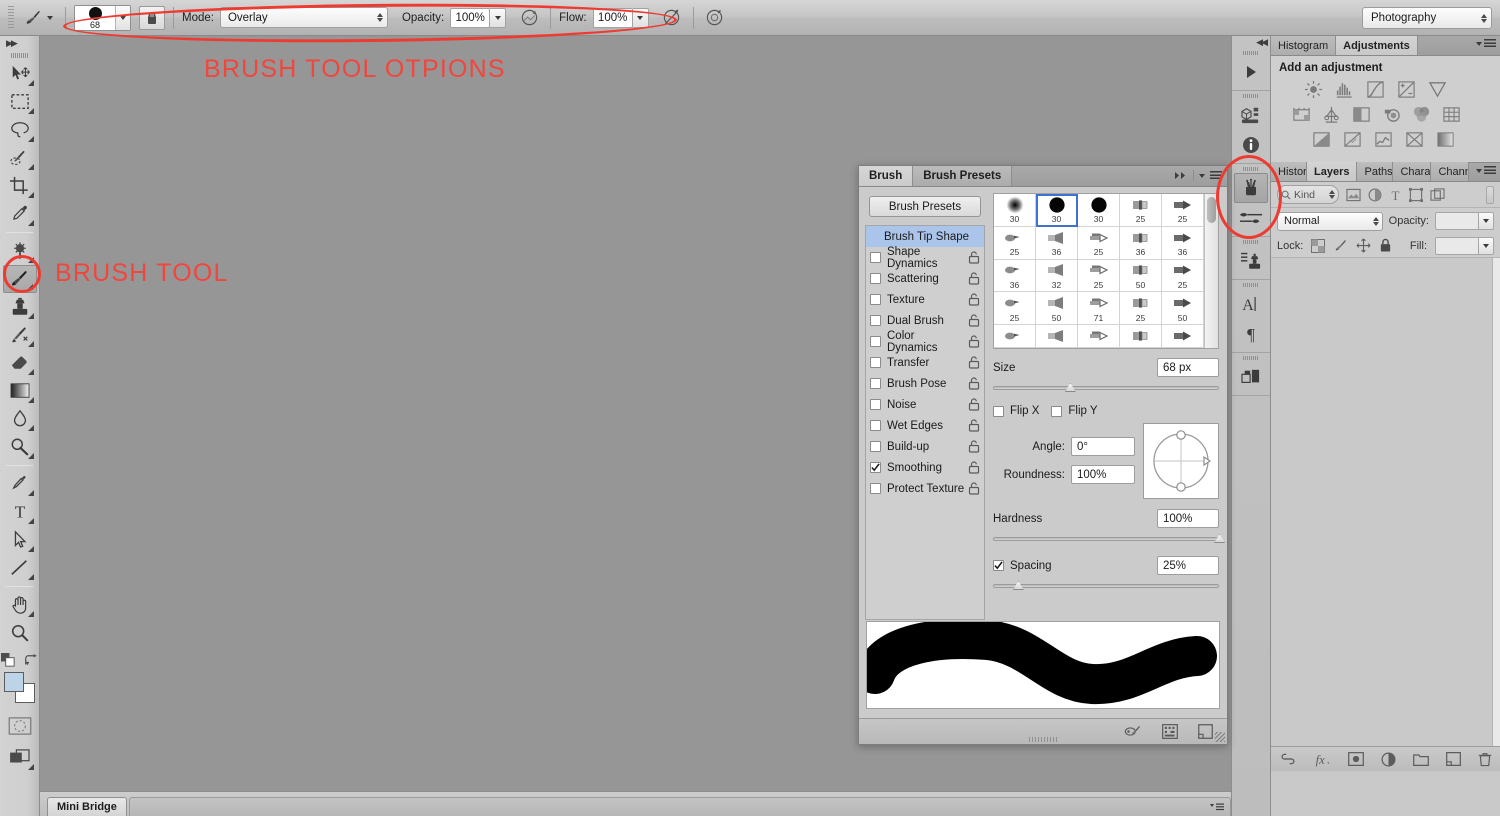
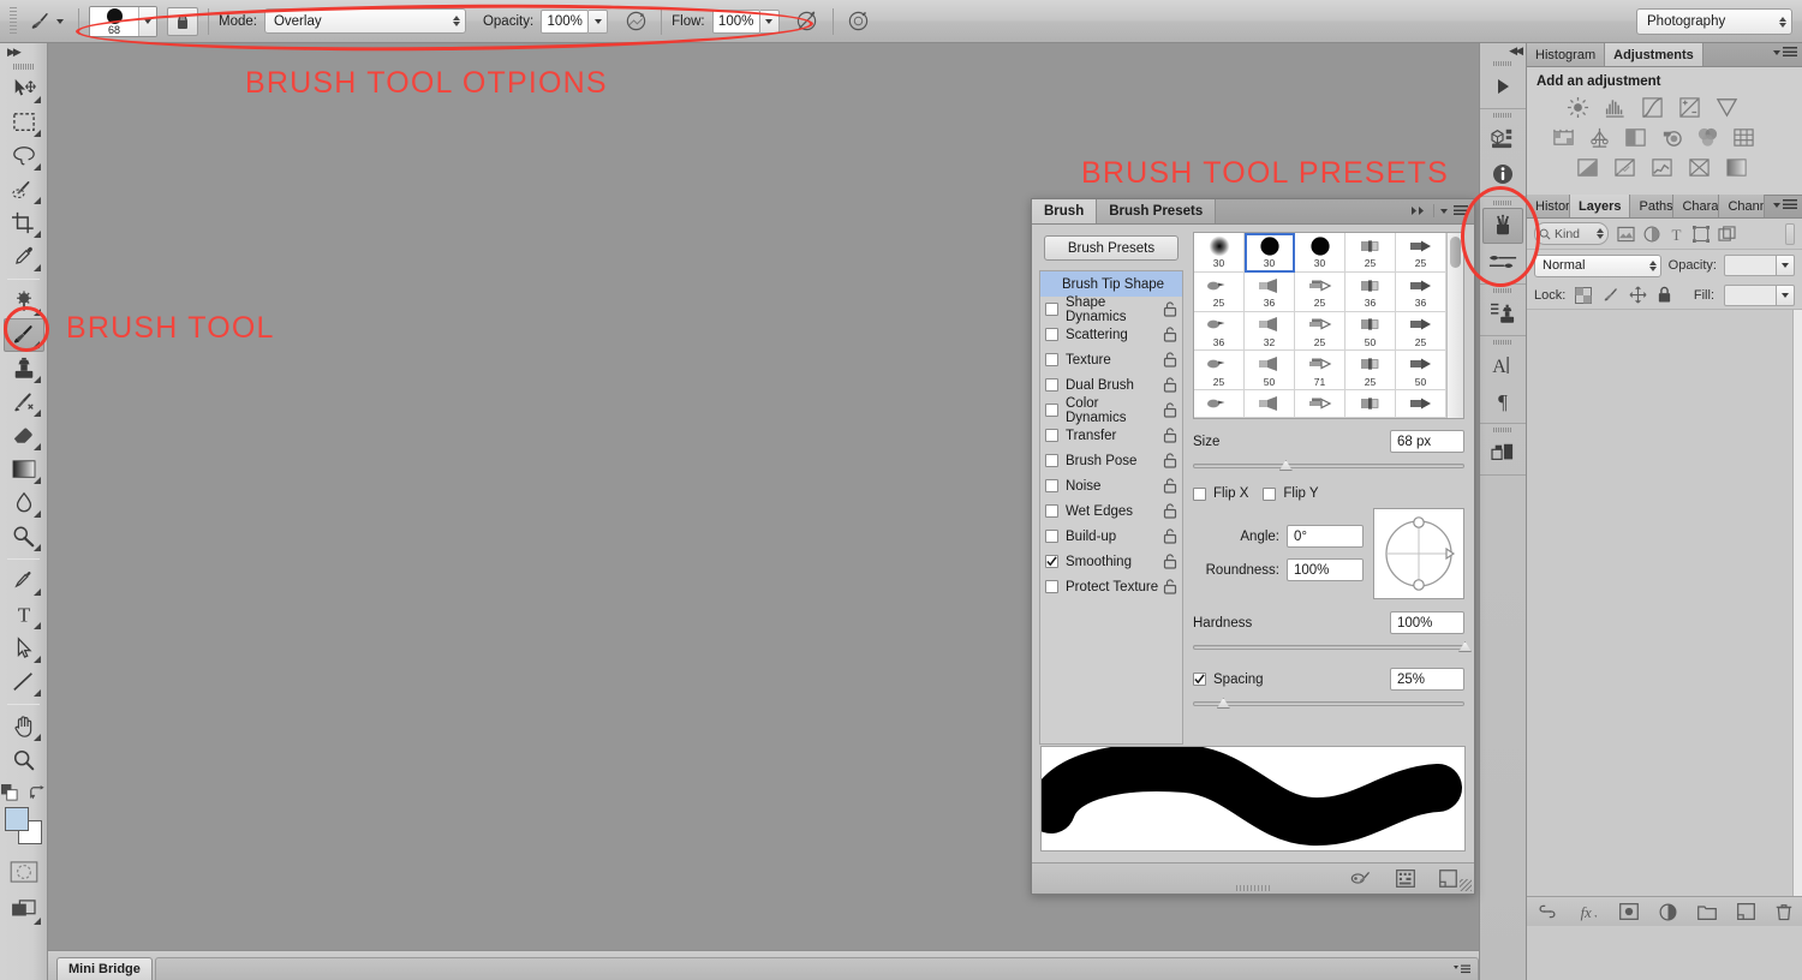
  68
  Mode:
  Overlay
  Opacity:
  100%
  Flow:
  100%
  Photography
  ▶▶
  T
  Mini Bridge
  ◀◀
  A
  ¶
  Histogram
  Adjustments
  Add an adjustment
  Histor
  Layers
  Paths
  Chara
  Chann
  Kind
  T
  Normal
  Opacity:
  Lock:
  Fill:
  fx
  Brush
  Brush Presets
  Brush Presets
  Brush Tip Shape
  Shape Dynamics
  Scattering
  Texture
  Dual Brush
  Color Dynamics
  Transfer
  Brush Pose
  Noise
  Wet Edges
  Build-up
  Smoothing
  Protect Texture
  30
  30
  30
  25
  25
  25
  36
  25
  36
  36
  36
  32
  25
  50
  25
  25
  50
  71
  25
  50
  Size
  68 px
  Flip X
  Flip Y
  Angle:
  0°
  Roundness:
  100%
  Hardness
  100%
  Spacing
  25%
  BRUSH TOOL OTPIONS
+ BRUSH TOOL PRESETS
  BRUSH TOOL
